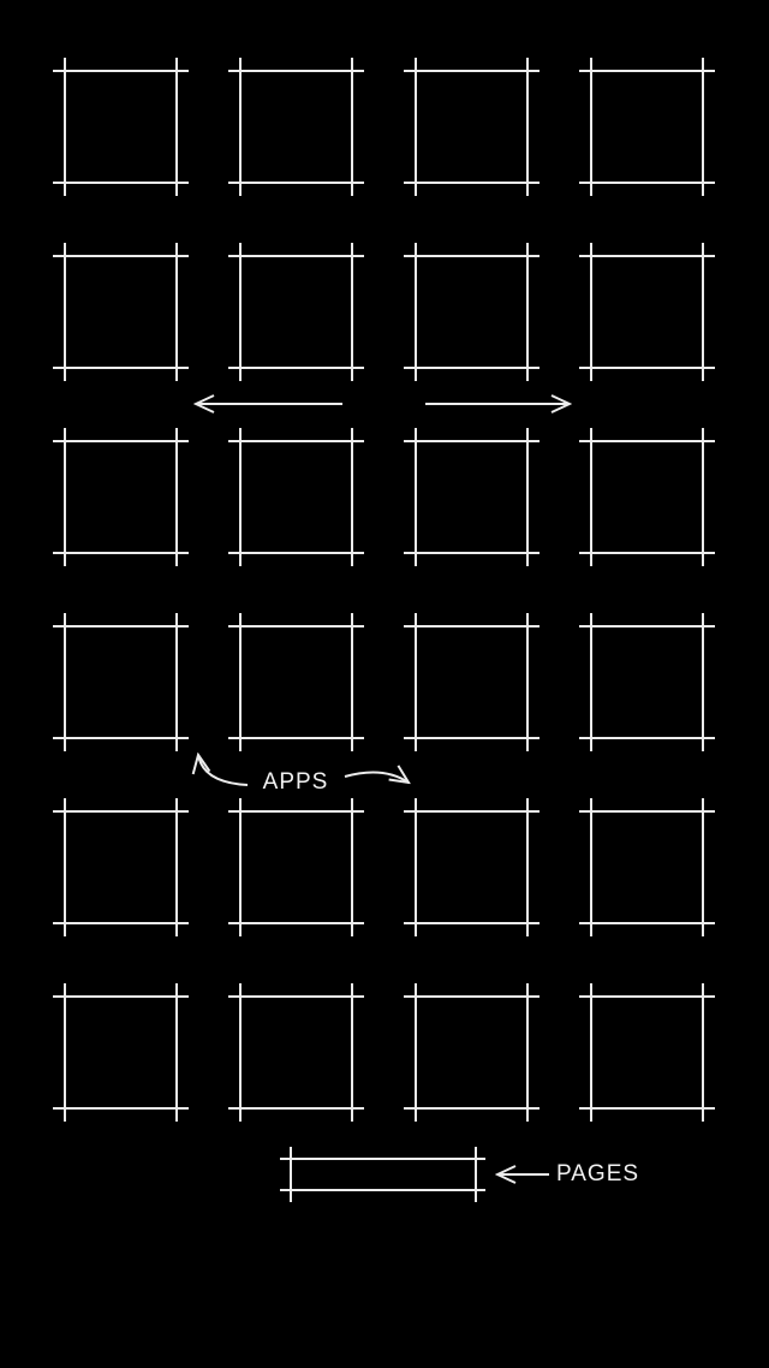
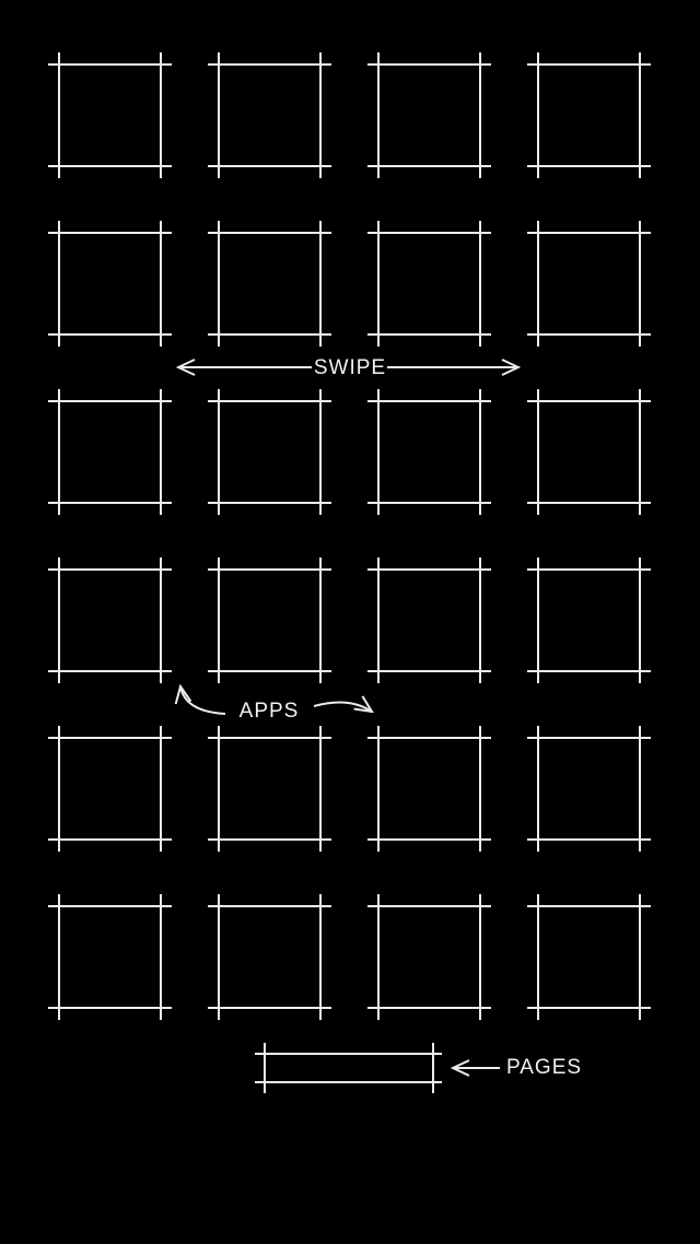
+ SWIPE
  APPS
  PAGES
